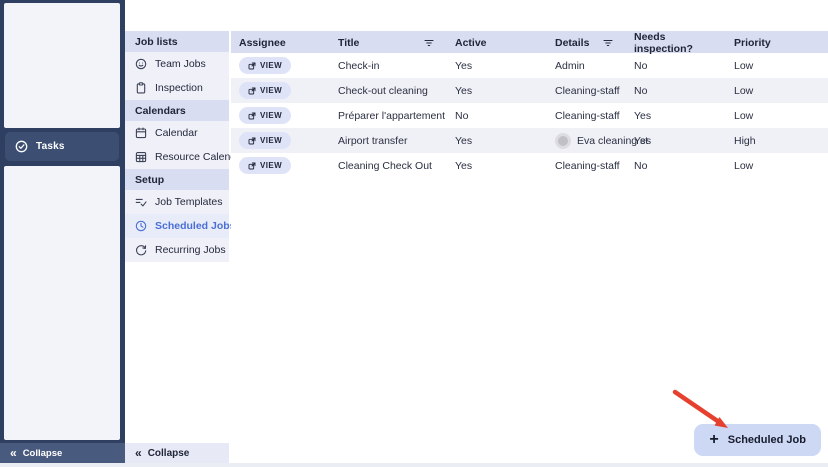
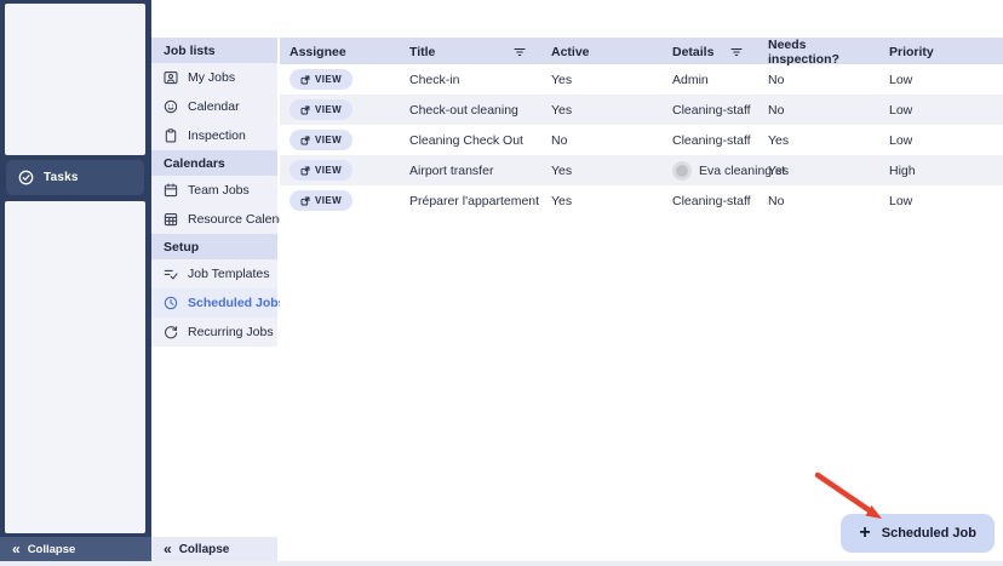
  Tasks
  «
  Collapse
  Job lists
+ My Jobs
- Team Jobs
+ Calendar
  Inspection
  Calendars
- Calendar
+ Team Jobs
  Resource Calen
  Setup
  Job Templates
  Scheduled Job
  Recurring Jobs
  «
  Collapse
  Assignee
  Title
  Active
  Details
  Needs inspection?
  Priority
  VIEW
  Check-in
  Yes
  Admin
  No
  Low
  VIEW
  Check-out cleaning
  Yes
  Cleaning-staff
  No
  Low
  VIEW
- Préparer l'appartement
+ Cleaning Check Out
  No
  Cleaning-staff
  Yes
  Low
  VIEW
  Airport transfer
  Yes
  Eva cleaning st
  Yes
  High
  VIEW
- Cleaning Check Out
+ Préparer l'appartement
  Yes
  Cleaning-staff
  No
  Low
  +
  Scheduled Job
